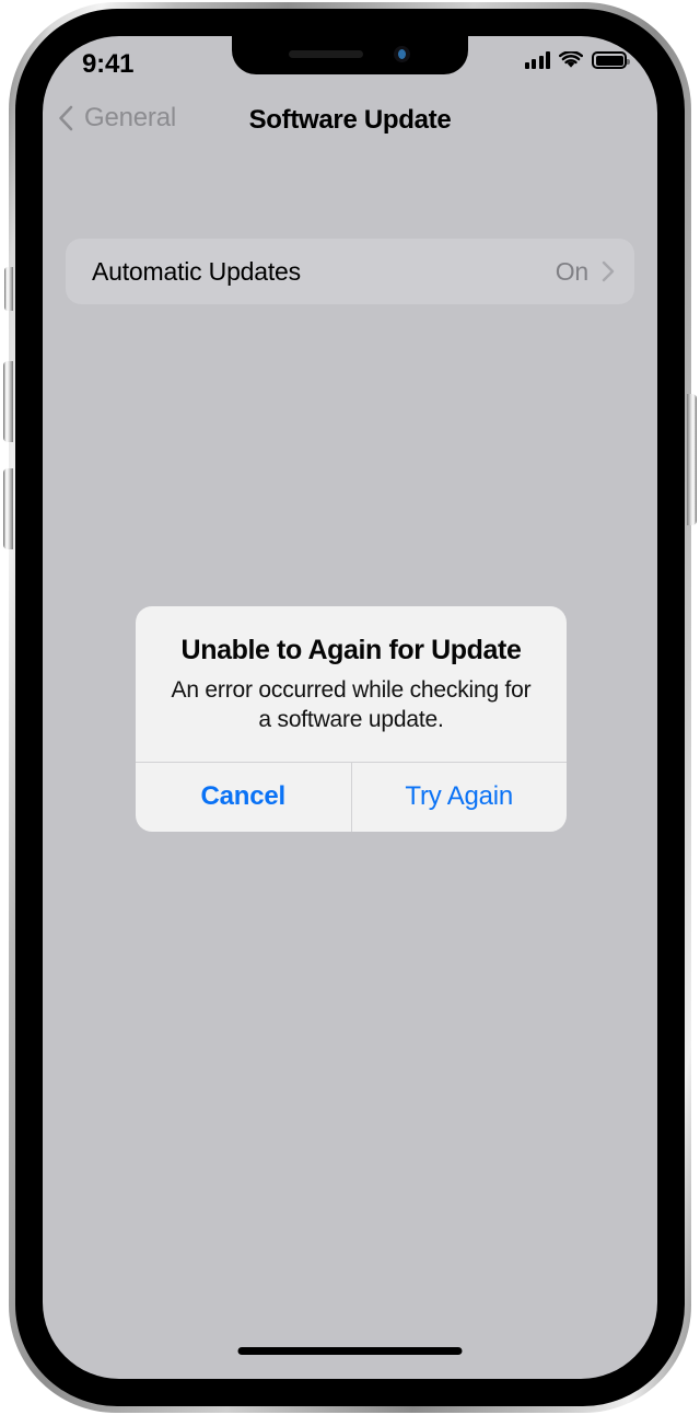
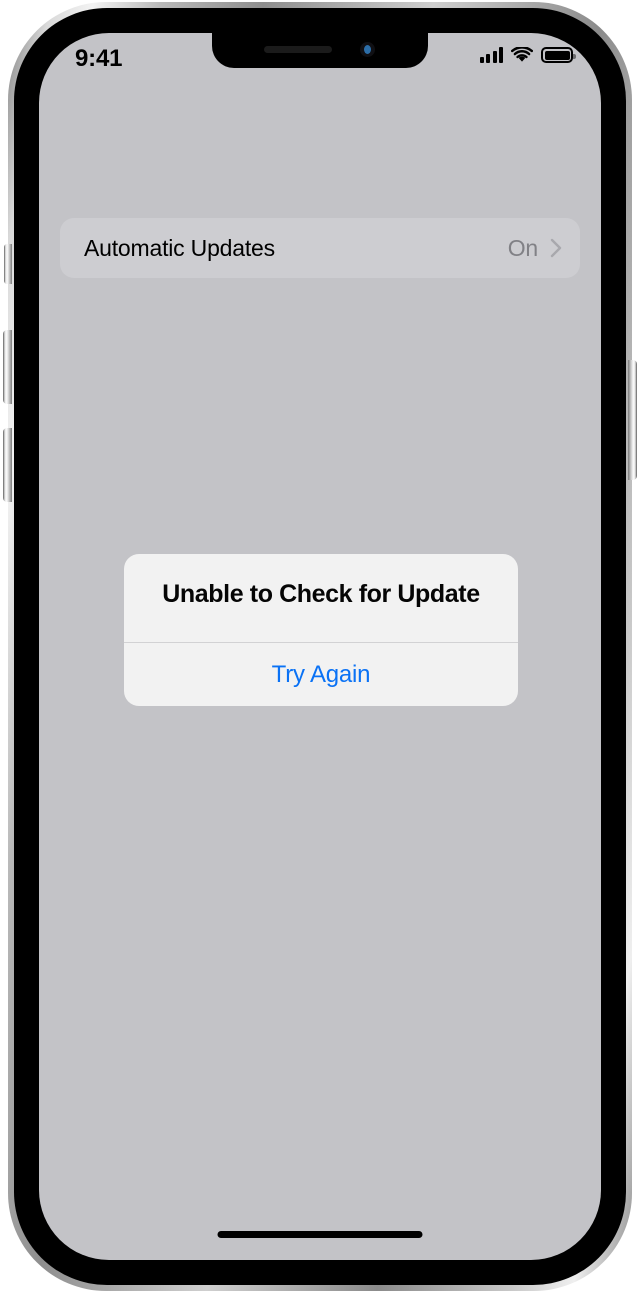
  9:41
- General
- Software Update
  Automatic Updates
  On
- Unable to Again for Update
+ Unable to Check for Update
- An error occurred while checking for a software update.
- Cancel
  Try Again
